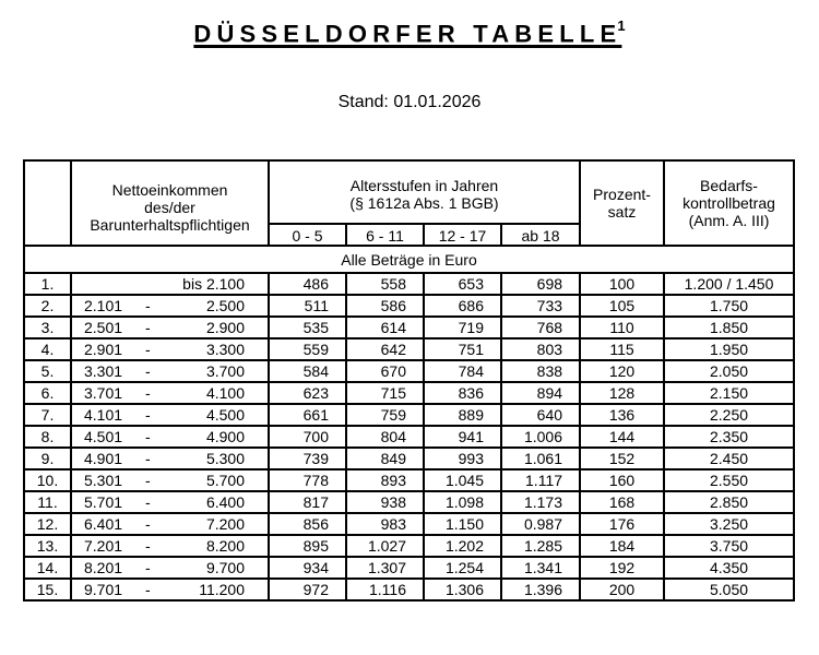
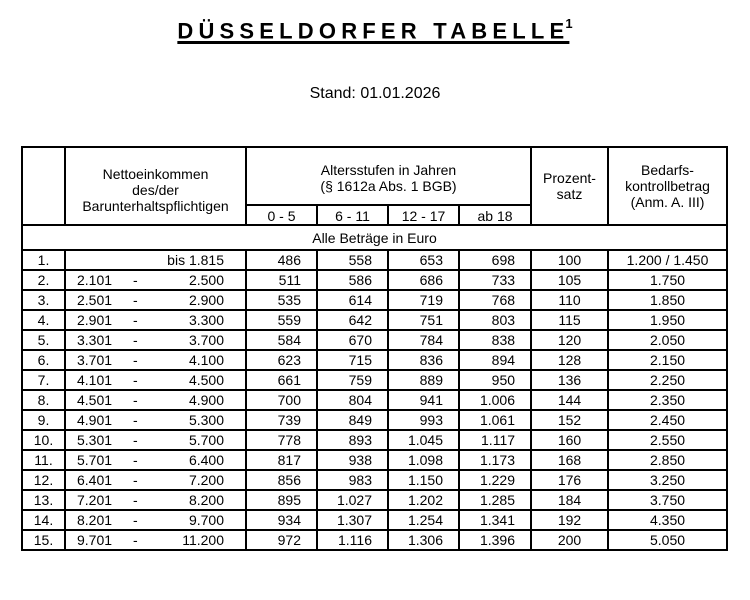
  DÜSSELDORFER TABELLE1
  Stand: 01.01.2026
  	Nettoeinkommen des/der Barunterhaltspflichtigen	Altersstufen in Jahren (§ 1612a Abs. 1 BGB)	Prozent- satz	Bedarfs- kontrollbetrag (Anm. A. III)
  0 - 5	6 - 11	12 - 17	ab 18
  Alle Beträge in Euro
- 1.	bis 2.100	486	558	653	698	100	1.200 / 1.450
+ 1.	bis 1.815	486	558	653	698	100	1.200 / 1.450
  2.	2.101 - 2.500	511	586	686	733	105	1.750
  3.	2.501 - 2.900	535	614	719	768	110	1.850
  4.	2.901 - 3.300	559	642	751	803	115	1.950
  5.	3.301 - 3.700	584	670	784	838	120	2.050
  6.	3.701 - 4.100	623	715	836	894	128	2.150
- 7.	4.101 - 4.500	661	759	889	640	136	2.250
+ 7.	4.101 - 4.500	661	759	889	950	136	2.250
  8.	4.501 - 4.900	700	804	941	1.006	144	2.350
  9.	4.901 - 5.300	739	849	993	1.061	152	2.450
  10.	5.301 - 5.700	778	893	1.045	1.117	160	2.550
  11.	5.701 - 6.400	817	938	1.098	1.173	168	2.850
- 12.	6.401 - 7.200	856	983	1.150	0.987	176	3.250
+ 12.	6.401 - 7.200	856	983	1.150	1.229	176	3.250
  13.	7.201 - 8.200	895	1.027	1.202	1.285	184	3.750
  14.	8.201 - 9.700	934	1.307	1.254	1.341	192	4.350
  15.	9.701 - 11.200	972	1.116	1.306	1.396	200	5.050
